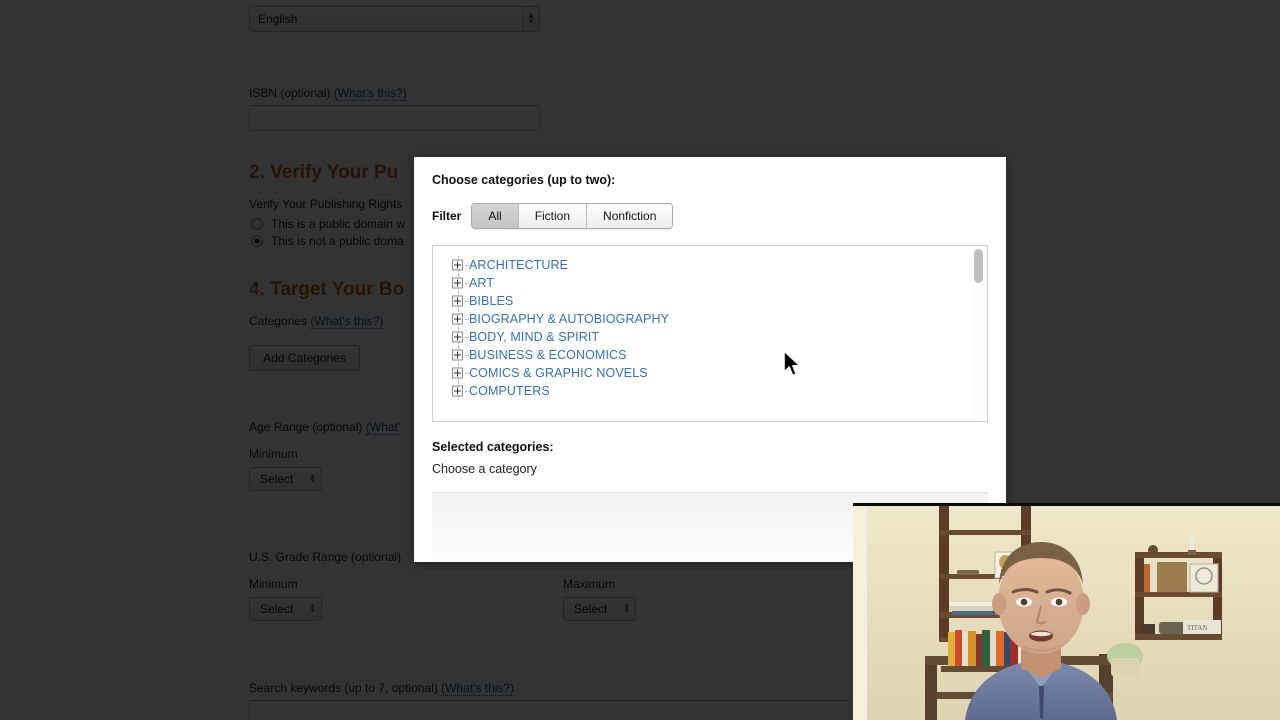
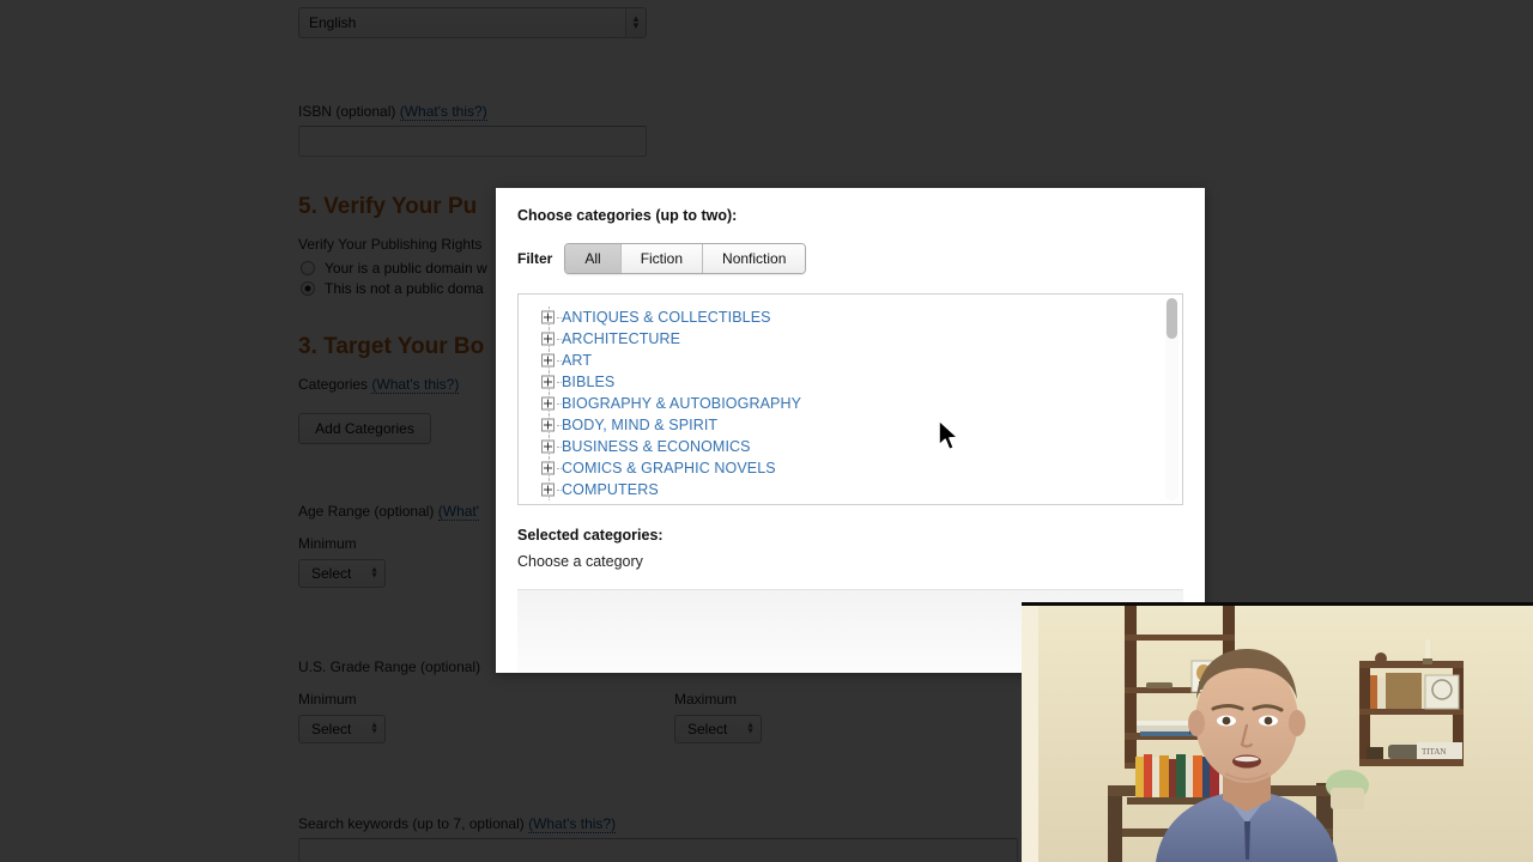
  English
  ▲
  ▼
  ISBN (optional) (What's this?)
- 2. Verify Your Pu
+ 5. Verify Your Pu
  Verify Your Publishing Rights
- This is a public domain w
+ Your is a public domain w
  This is not a public doma
- 4. Target Your Bo
+ 3. Target Your Bo
  Categories (What's this?)
  Add Categories
  Age Range (optional) (What'
  Minimum
  Select
  U.S. Grade Range (optional)
  Minimum
  Select
  Maximum
  Select
  Search keywords (up to 7, optional) (What's this?)
  Choose categories (up to two):
  Filter
  All
  Fiction
  Nonfiction
+ ANTIQUES & COLLECTIBLES
  ARCHITECTURE
  ART
  BIBLES
  BIOGRAPHY & AUTOBIOGRAPHY
  BODY, MIND & SPIRIT
  BUSINESS & ECONOMICS
  COMICS & GRAPHIC NOVELS
  COMPUTERS
  Selected categories:
  Choose a category
  TITAN
